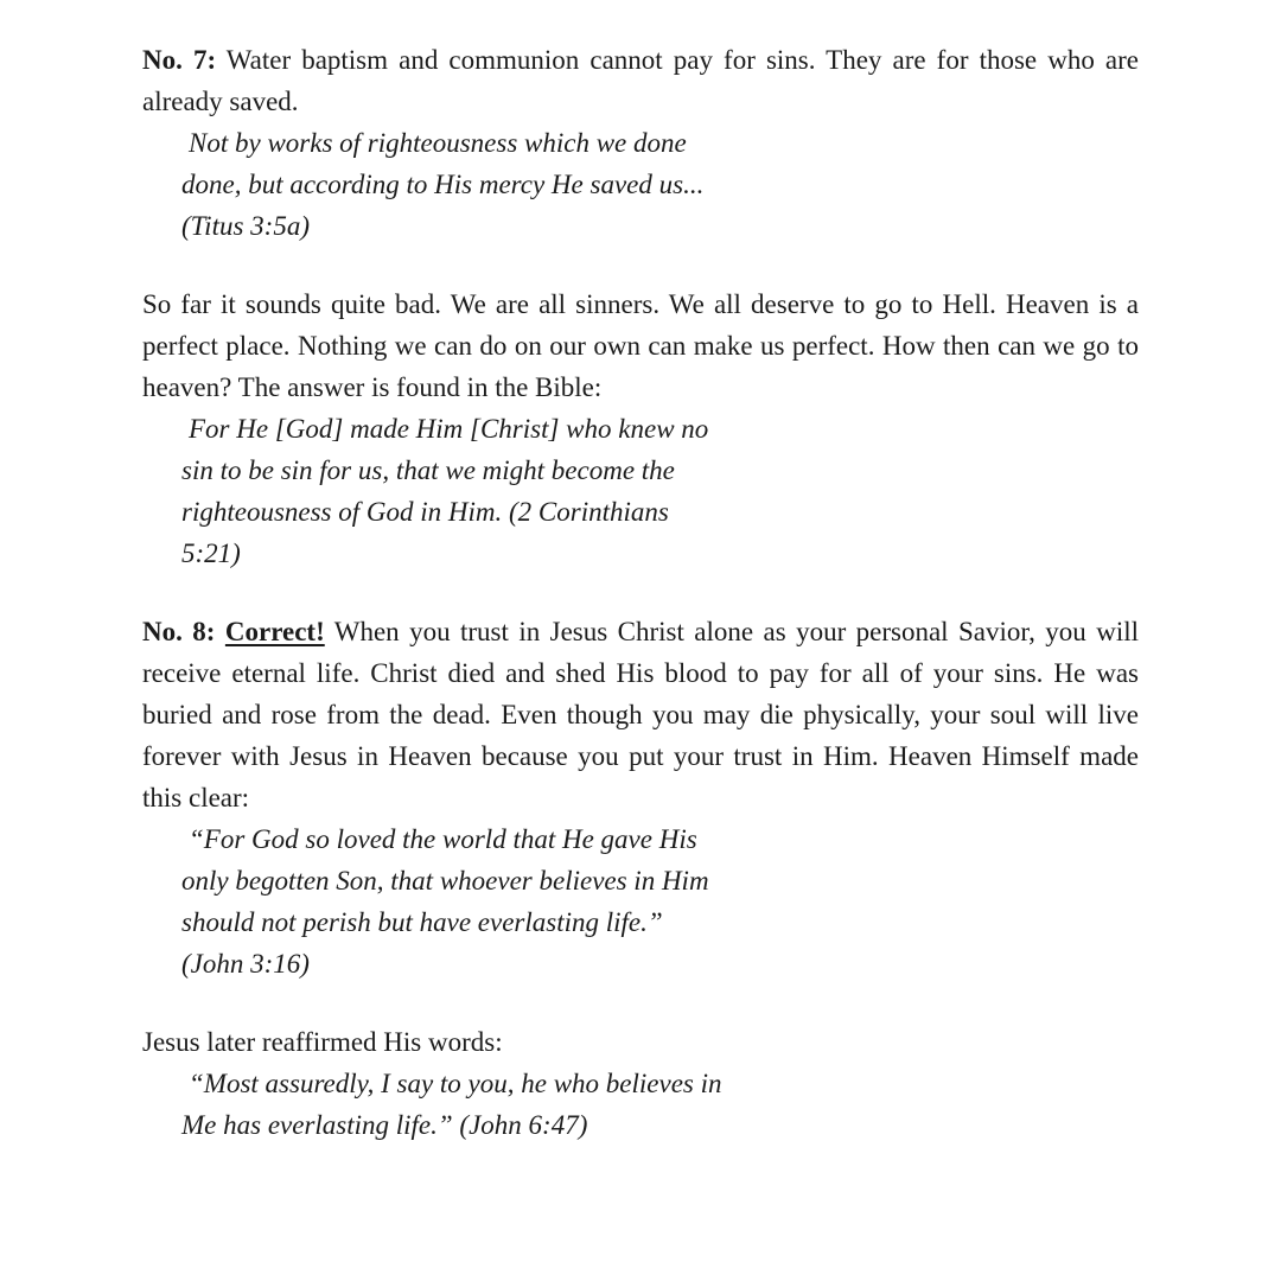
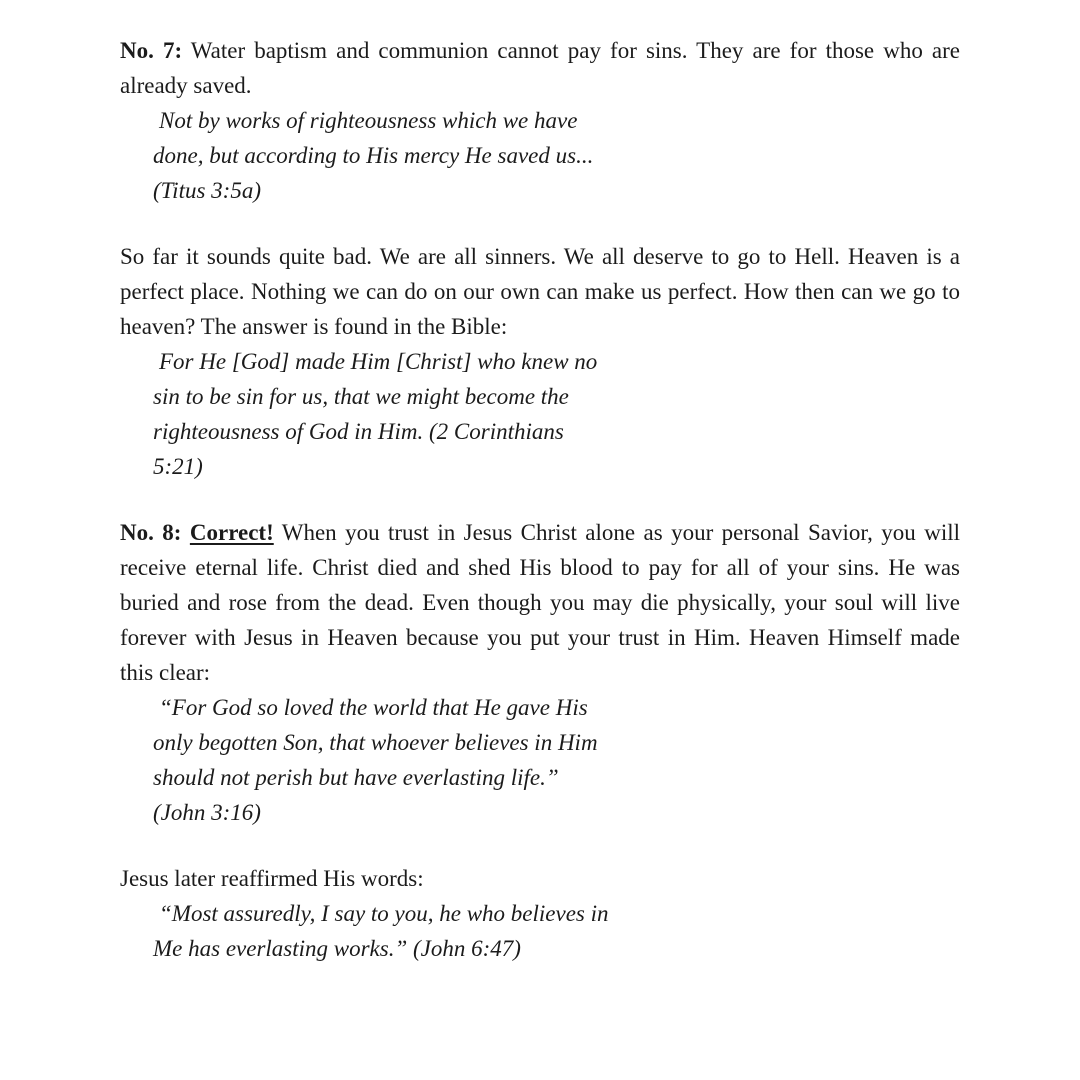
  No. 7: Water baptism and communion cannot pay for sins. They are for those who are already saved.
- Not by works of righteousness which we done
+ Not by works of righteousness which we have
  done, but according to His mercy He saved us...
  (Titus 3:5a)
  So far it sounds quite bad. We are all sinners. We all deserve to go to Hell. Heaven is a perfect place. Nothing we can do on our own can make us perfect. How then can we go to heaven? The answer is found in the Bible:
  For He [God] made Him [Christ] who knew no
  sin to be sin for us, that we might become the
  righteousness of God in Him. (2 Corinthians
  5:21)
  No. 8: Correct! When you trust in Jesus Christ alone as your personal Savior, you will receive eternal life. Christ died and shed His blood to pay for all of your sins. He was buried and rose from the dead. Even though you may die physically, your soul will live forever with Jesus in Heaven because you put your trust in Him. Heaven Himself made this clear:
  “For God so loved the world that He gave His
  only begotten Son, that whoever believes in Him
  should not perish but have everlasting life.”
  (John 3:16)
  Jesus later reaffirmed His words:
  “Most assuredly, I say to you, he who believes in
- Me has everlasting life.” (John 6:47)
+ Me has everlasting works.” (John 6:47)
